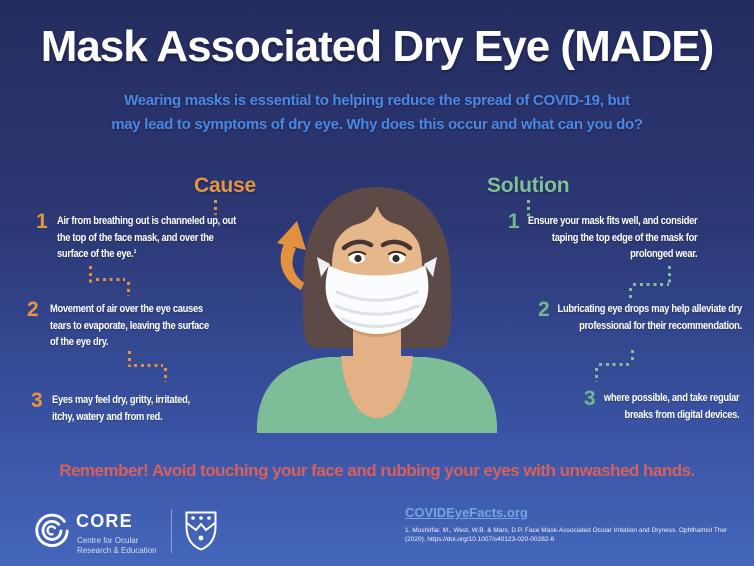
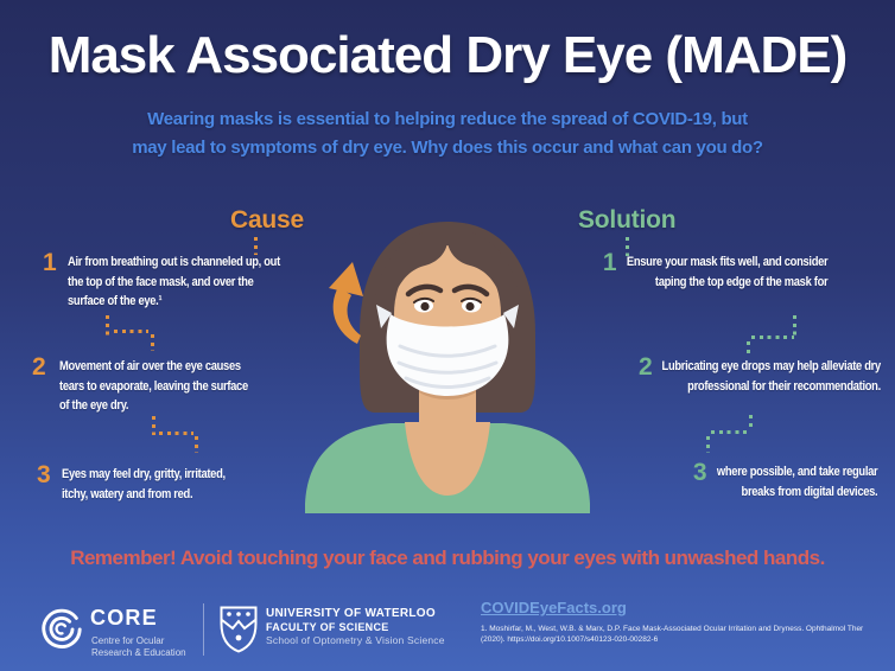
  Mask Associated Dry Eye (MADE)
  Wearing masks is essential to helping reduce the spread of COVID-19, but
  may lead to symptoms of dry eye. Why does this occur and what can you do?
  Cause
  Solution
  1
  Air from breathing out is channeled up, out
  the top of the face mask, and over the
  surface of the eye.¹
  2
  Movement of air over the eye causes
  tears to evaporate, leaving the surface
  of the eye dry.
  3
  Eyes may feel dry, gritty, irritated,
  itchy, watery and from red.
  1
  Ensure your mask fits well, and consider
  taping the top edge of the mask for
- prolonged wear.
  2
  Lubricating eye drops may help alleviate dry
  professional for their recommendation.
  3
  where possible, and take regular
  breaks from digital devices.
  Remember! Avoid touching your face and rubbing your eyes with unwashed hands.
  CORE
  Centre for Ocular
  Research & Education
+ UNIVERSITY OF WATERLOO
+ FACULTY OF SCIENCE
+ School of Optometry & Vision Science
  COVIDEyeFacts.org
